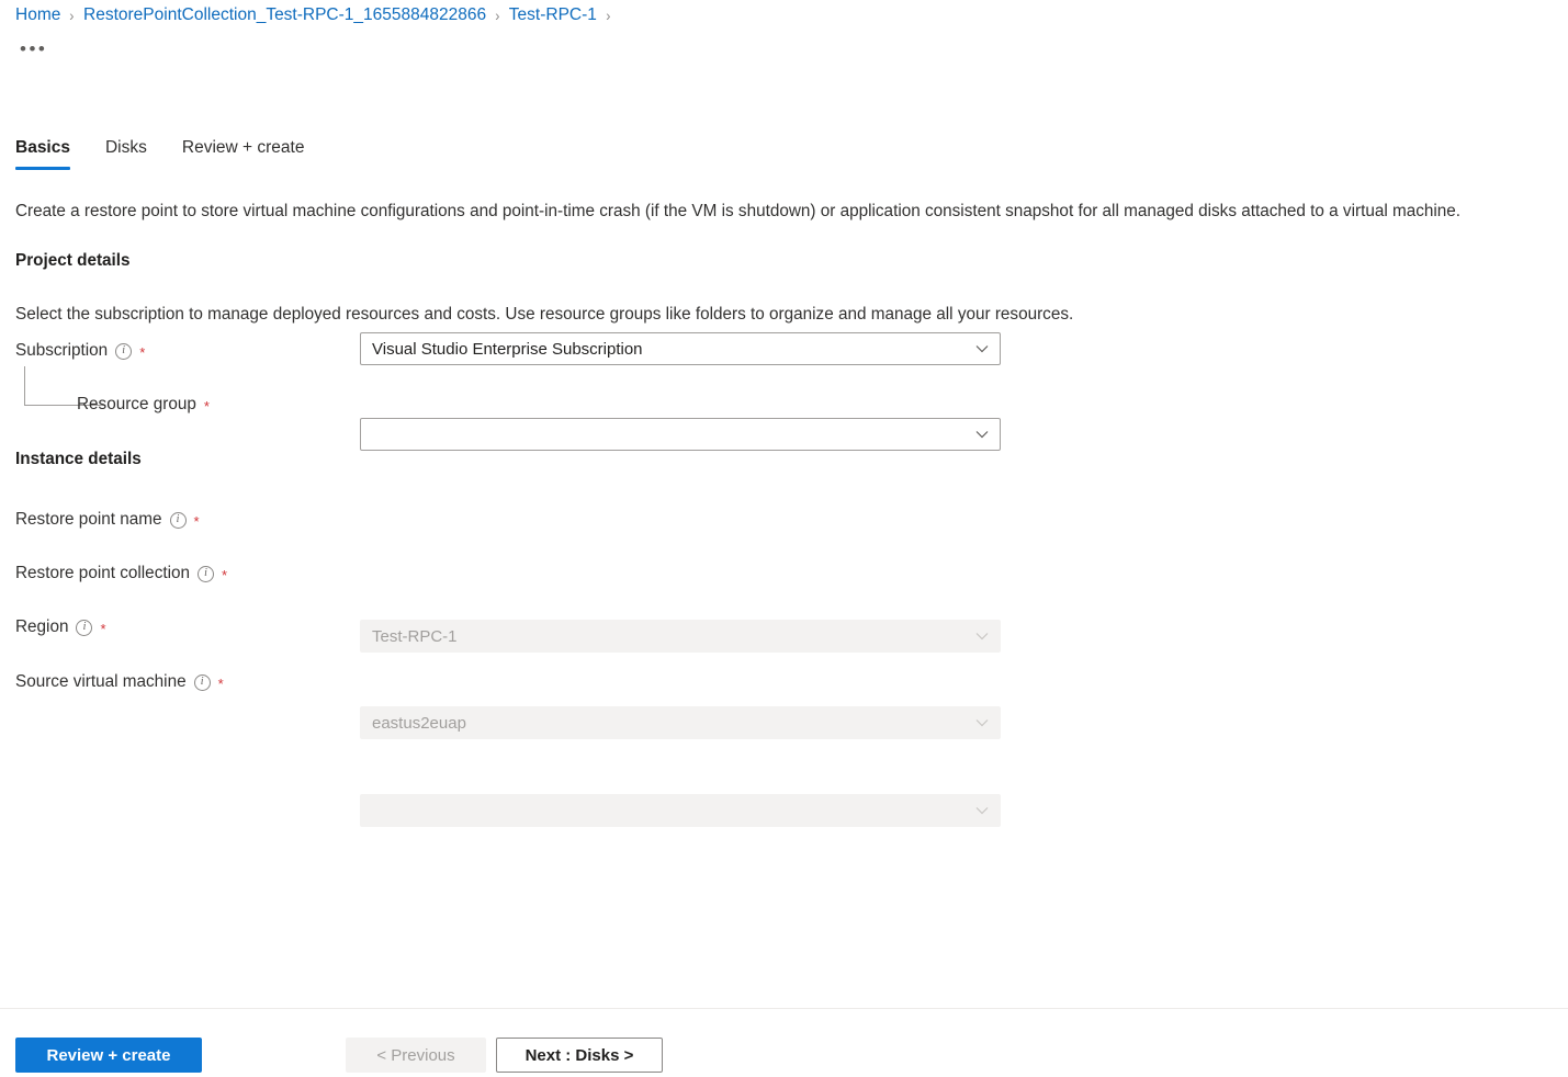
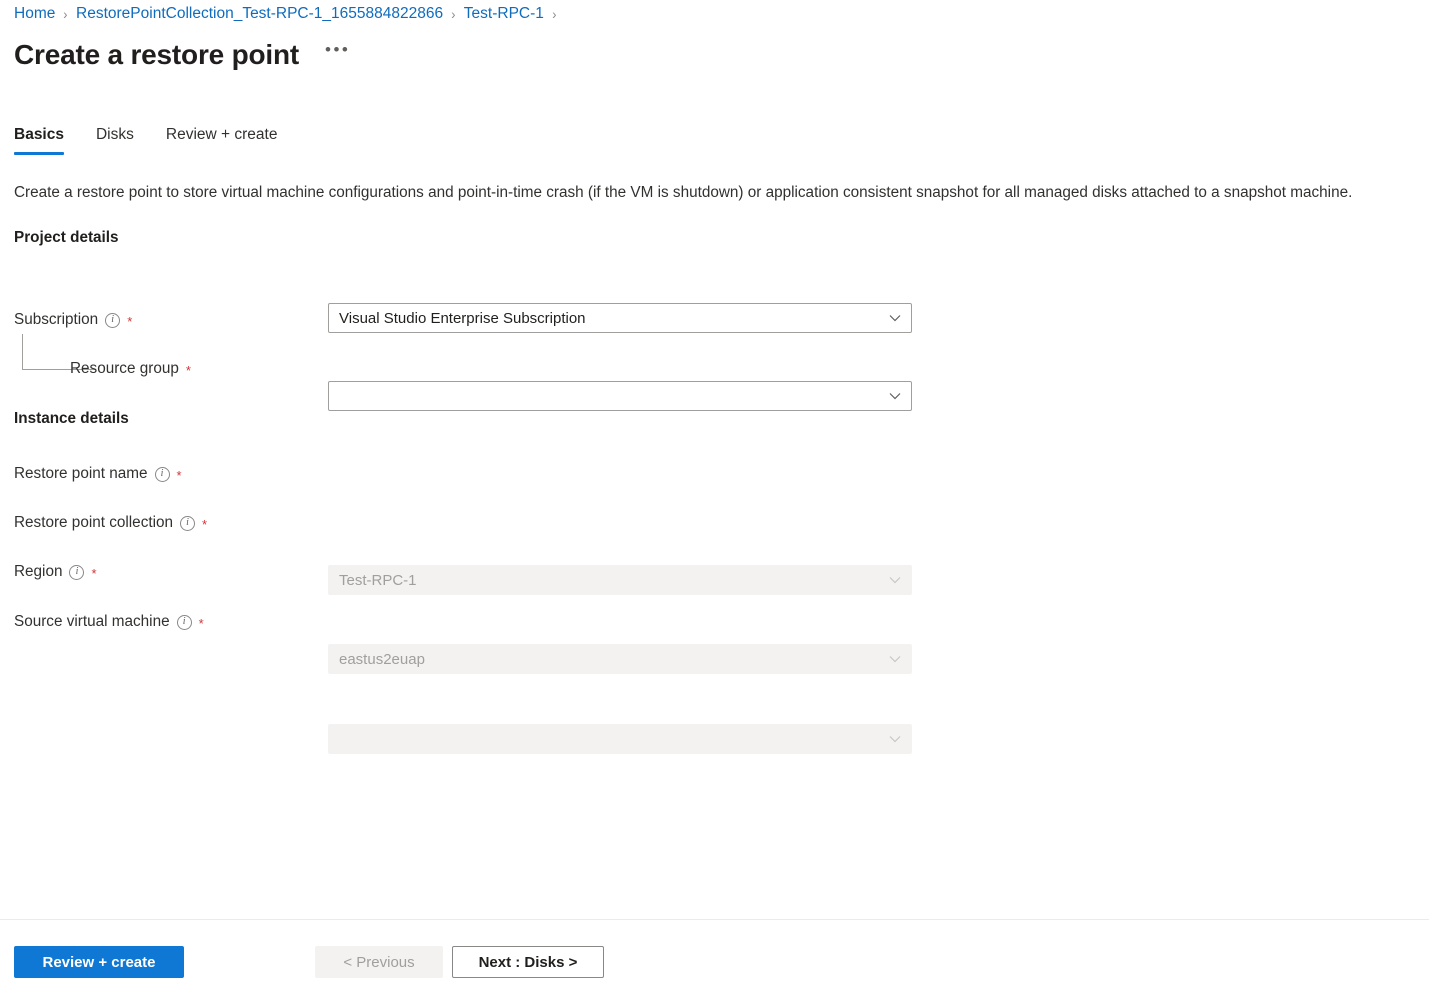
  Home
  ›
  RestorePointCollection_Test-RPC-1_1655884822866
  ›
  Test-RPC-1
  ›
+ Create a restore point
  •••
  Basics
  Disks
  Review + create
- Create a restore point to store virtual machine configurations and point-in-time crash (if the VM is shutdown) or application consistent snapshot for all managed disks attached to a virtual machine.
+ Create a restore point to store virtual machine configurations and point-in-time crash (if the VM is shutdown) or application consistent snapshot for all managed disks attached to a snapshot machine.
  Project details
- Select the subscription to manage deployed resources and costs. Use resource groups like folders to organize and manage all your resources.
  Subscription
  i
  *
  Visual Studio Enterprise Subscription
  Resource group
  *
  Instance details
  Restore point name
  i
  *
  Restore point collection
  i
  *
  Test-RPC-1
  Region
  i
  *
  eastus2euap
  Source virtual machine
  i
  *
  Review + create
  < Previous
  Next : Disks >
